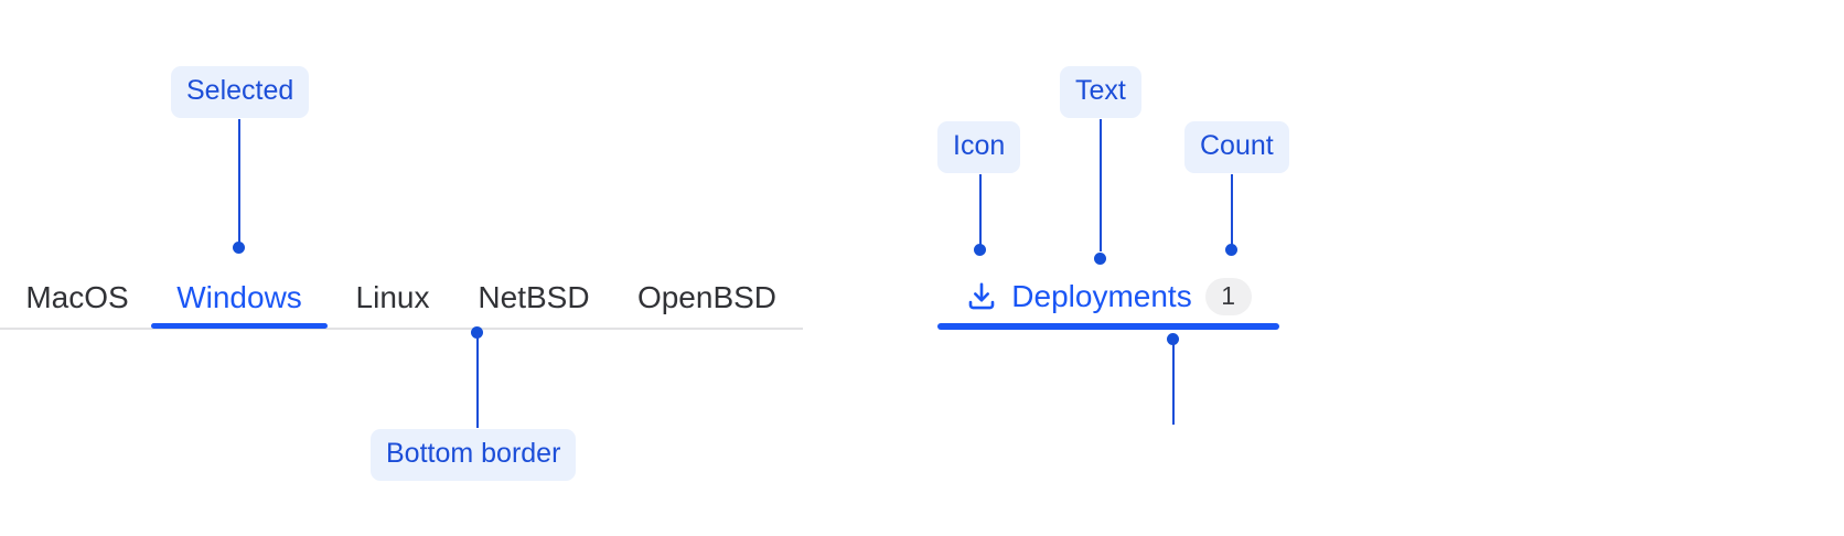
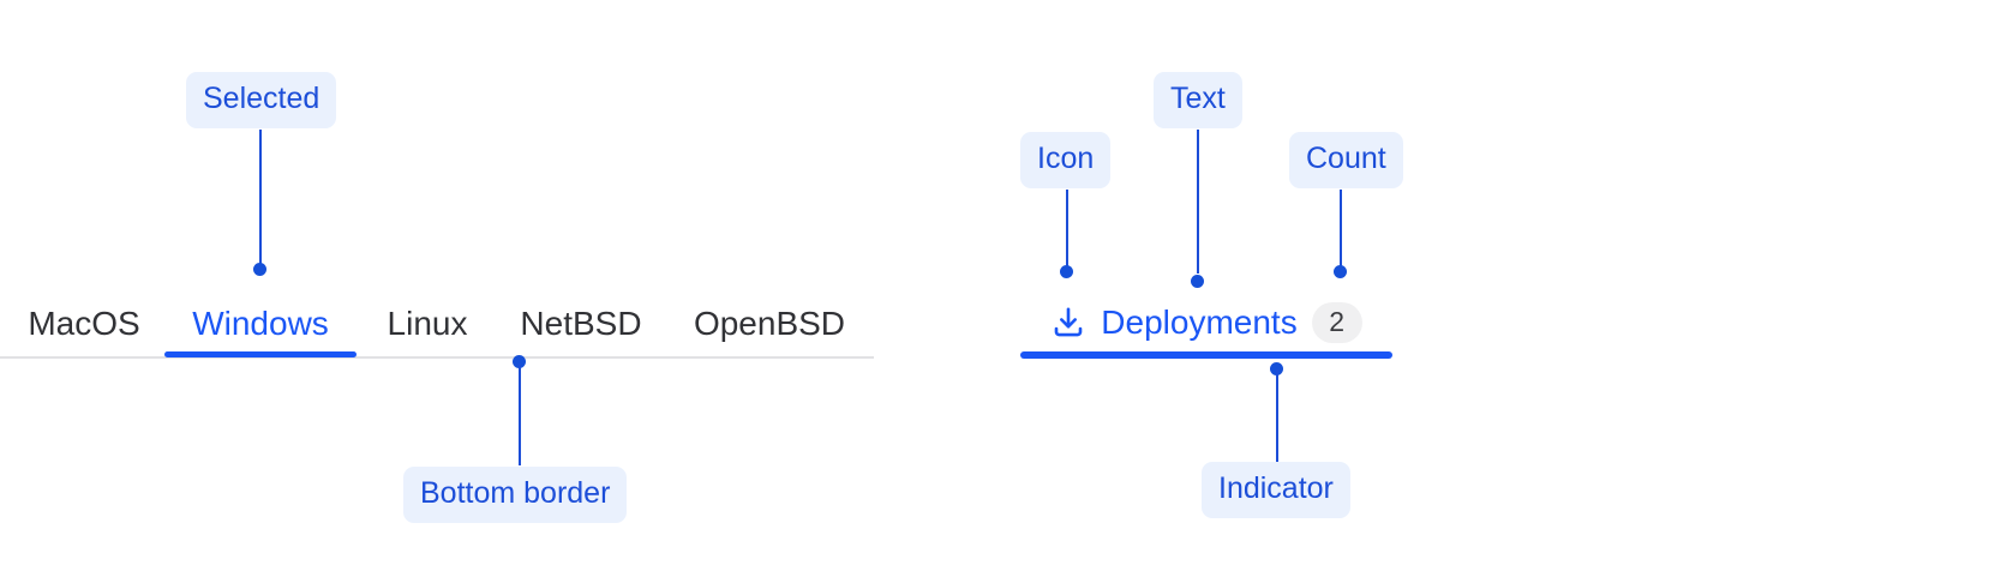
  Selected
  MacOS
  Windows
  Linux
  NetBSD
  OpenBSD
  Bottom border
  Icon
  Text
  Count
  Deployments
- 1
+ 2
+ Indicator
